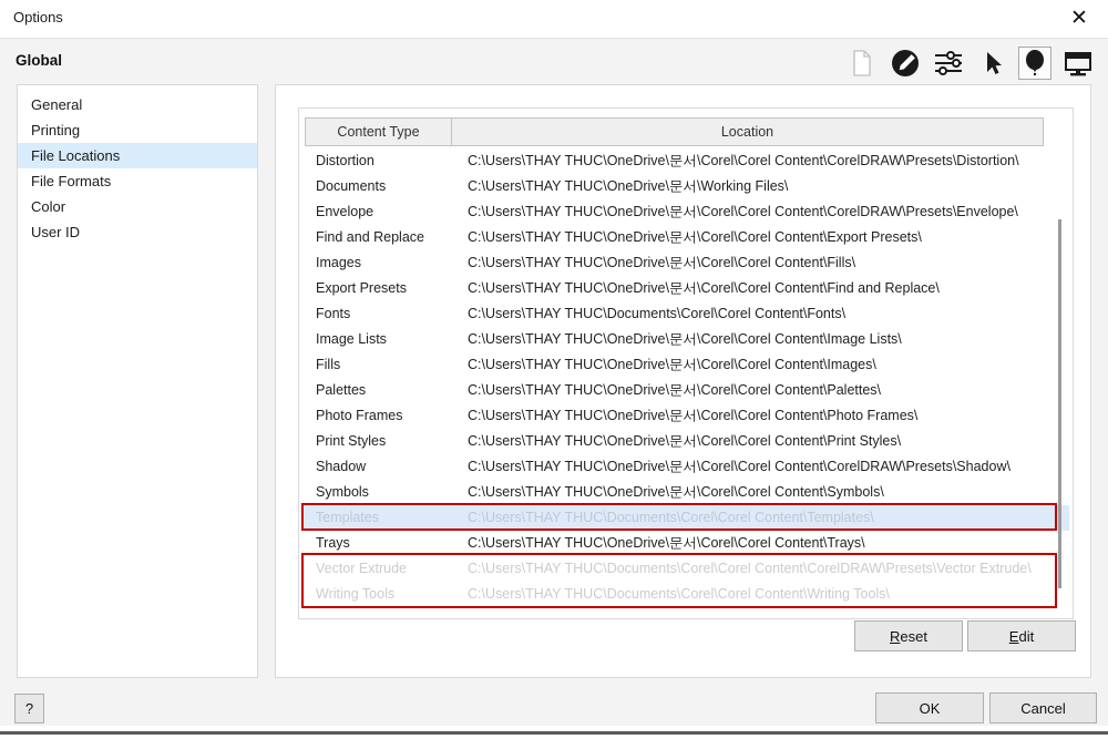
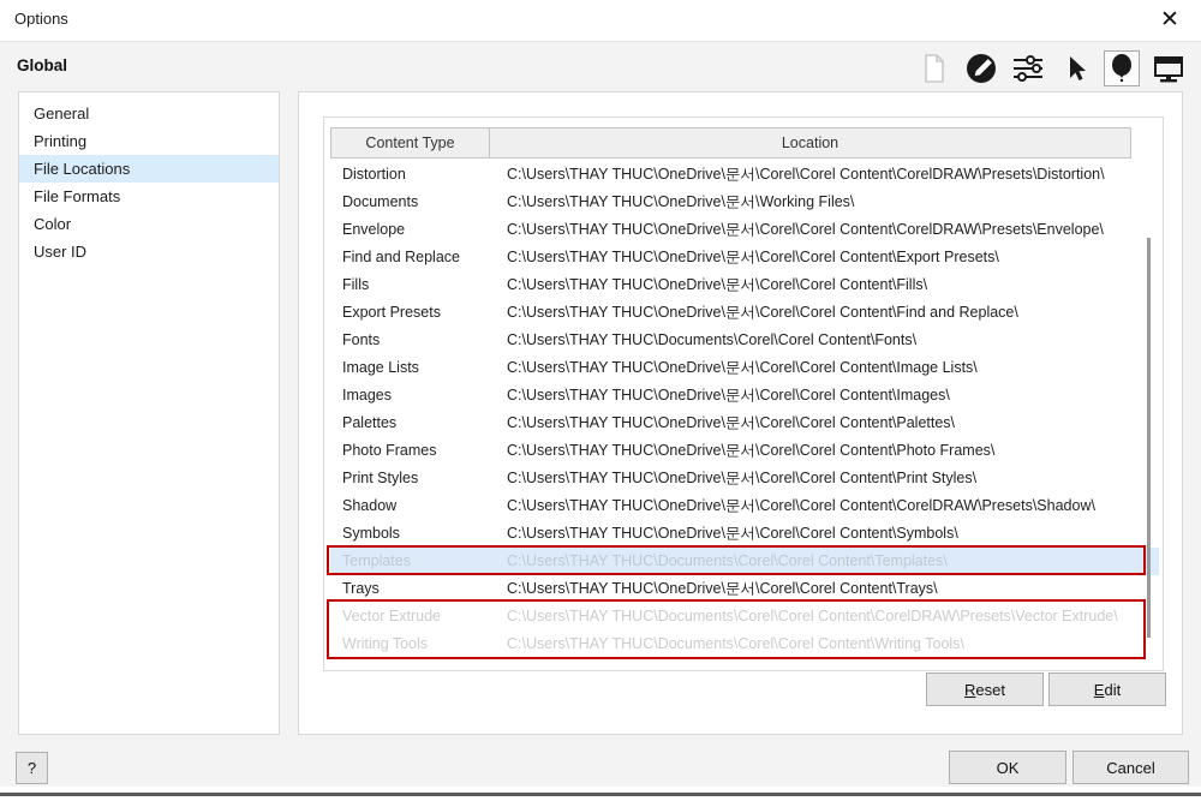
  Options
  ✕
  Global
  General
  Printing
  File Locations
  File Formats
  Color
  User ID
  Content Type
  Location
  Distortion
  C:\Users\THAY THUC\OneDrive\문서\Corel\Corel Content\CorelDRAW\Presets\Distortion\
  Documents
  C:\Users\THAY THUC\OneDrive\문서\Working Files\
  Envelope
  C:\Users\THAY THUC\OneDrive\문서\Corel\Corel Content\CorelDRAW\Presets\Envelope\
  Find and Replace
  C:\Users\THAY THUC\OneDrive\문서\Corel\Corel Content\Export Presets\
- Images
+ Fills
  C:\Users\THAY THUC\OneDrive\문서\Corel\Corel Content\Fills\
  Export Presets
  C:\Users\THAY THUC\OneDrive\문서\Corel\Corel Content\Find and Replace\
  Fonts
  C:\Users\THAY THUC\Documents\Corel\Corel Content\Fonts\
  Image Lists
  C:\Users\THAY THUC\OneDrive\문서\Corel\Corel Content\Image Lists\
- Fills
+ Images
  C:\Users\THAY THUC\OneDrive\문서\Corel\Corel Content\Images\
  Palettes
  C:\Users\THAY THUC\OneDrive\문서\Corel\Corel Content\Palettes\
  Photo Frames
  C:\Users\THAY THUC\OneDrive\문서\Corel\Corel Content\Photo Frames\
  Print Styles
  C:\Users\THAY THUC\OneDrive\문서\Corel\Corel Content\Print Styles\
  Shadow
  C:\Users\THAY THUC\OneDrive\문서\Corel\Corel Content\CorelDRAW\Presets\Shadow\
  Symbols
  C:\Users\THAY THUC\OneDrive\문서\Corel\Corel Content\Symbols\
  Templates
  C:\Users\THAY THUC\Documents\Corel\Corel Content\Templates\
  Trays
  C:\Users\THAY THUC\OneDrive\문서\Corel\Corel Content\Trays\
  Vector Extrude
  C:\Users\THAY THUC\Documents\Corel\Corel Content\CorelDRAW\Presets\Vector Extrude\
  Writing Tools
  C:\Users\THAY THUC\Documents\Corel\Corel Content\Writing Tools\
  Reset
  Edit
  ?
  OK
  Cancel
